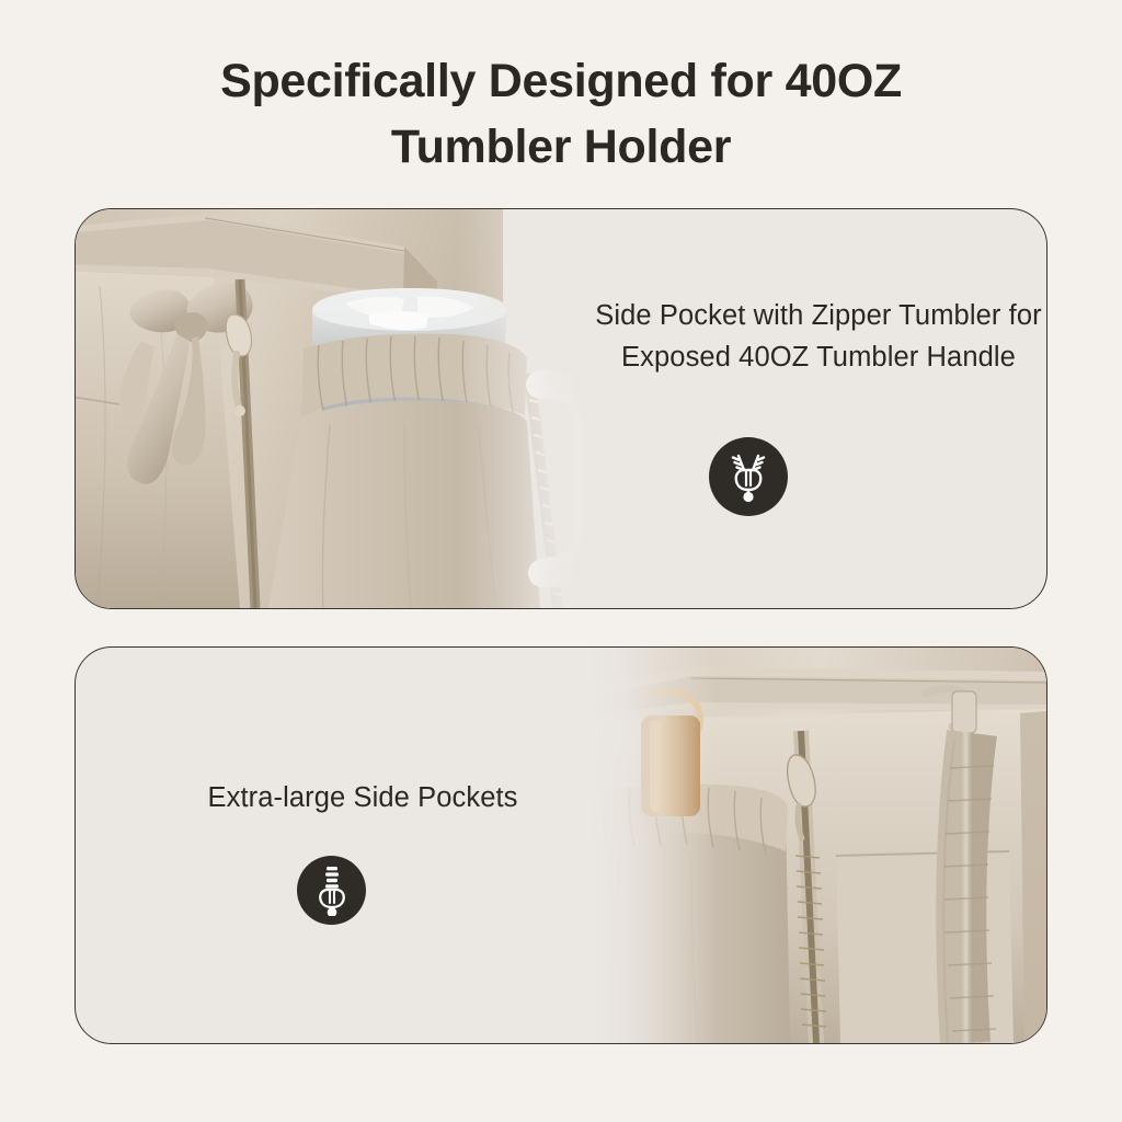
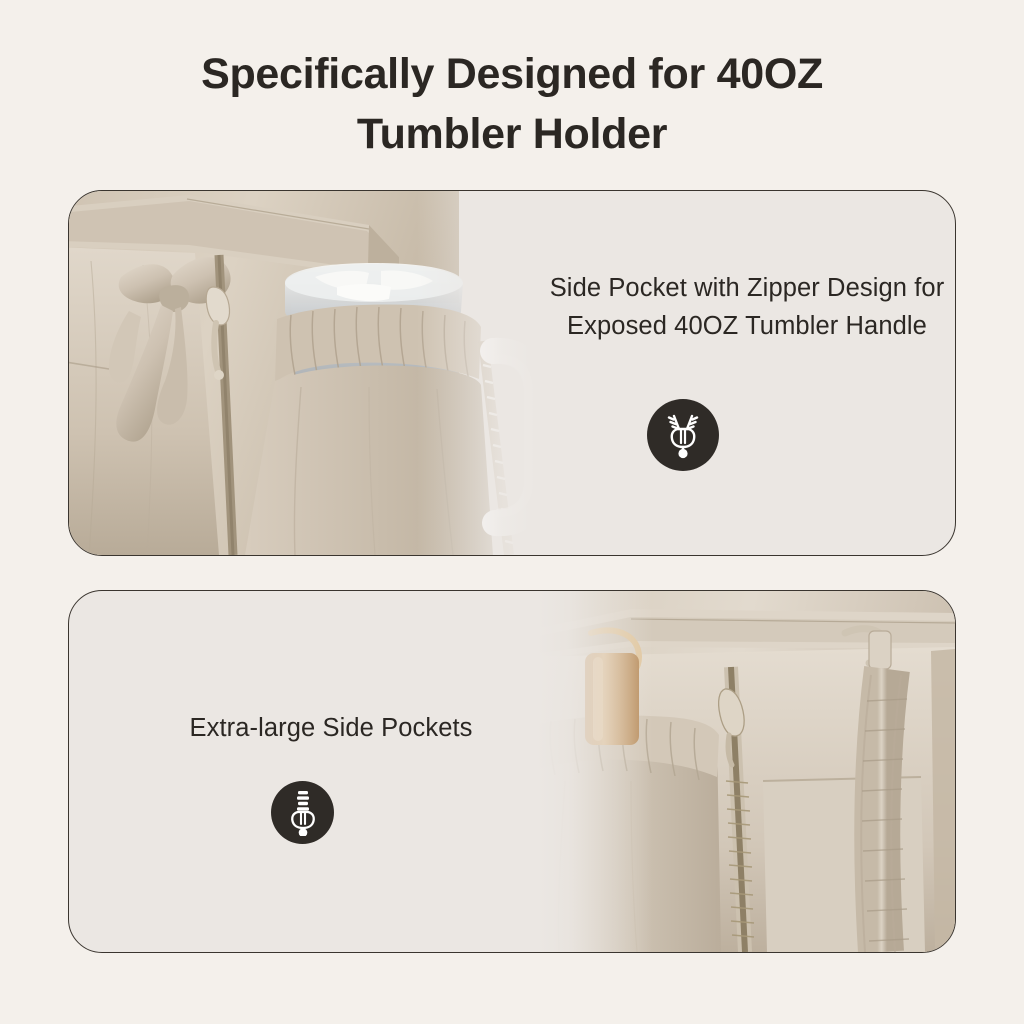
  Specifically Designed for 40OZ
  Tumbler Holder
- Side Pocket with Zipper Tumbler for
+ Side Pocket with Zipper Design for
  Exposed 40OZ Tumbler Handle
  Extra-large Side Pockets
